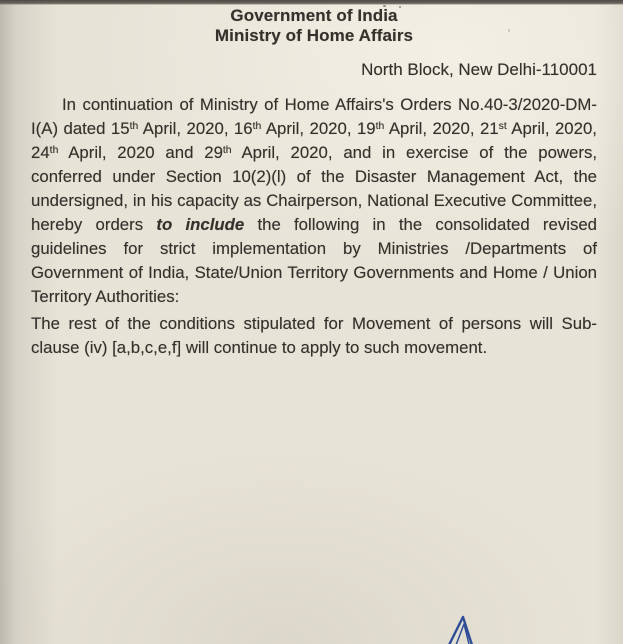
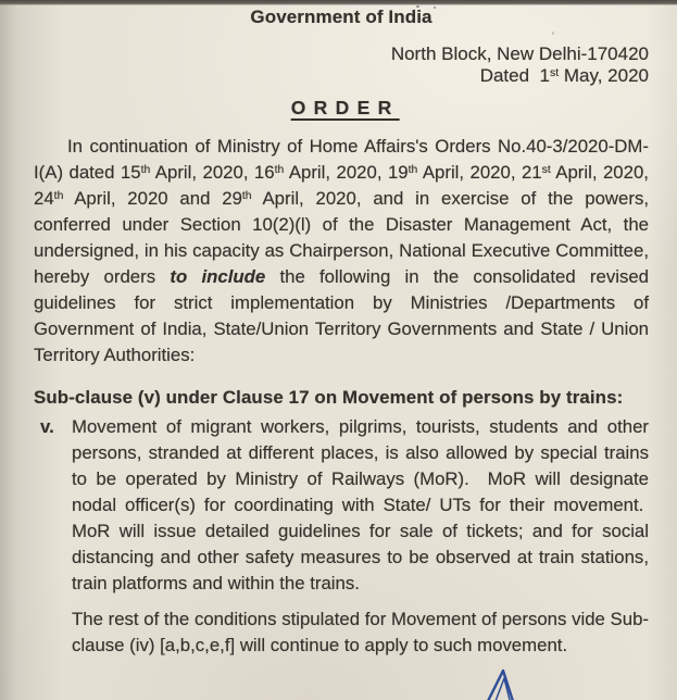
  Government of India
- Ministry of Home Affairs
- North Block, New Delhi-110001
+ North Block, New Delhi-170420
+ Dated 1st May, 2020
+ ORDER
- In continuation of Ministry of Home Affairs's Orders No.40-3/2020-DM-I(A) dated 15th April, 2020, 16th April, 2020, 19th April, 2020, 21st April, 2020, 24th April, 2020 and 29th April, 2020, and in exercise of the powers, conferred under Section 10(2)(l) of the Disaster Management Act, the undersigned, in his capacity as Chairperson, National Executive Committee, hereby orders to include the following in the consolidated revised guidelines for strict implementation by Ministries /Departments of Government of India, State/Union Territory Governments and Home / Union Territory Authorities:
+ In continuation of Ministry of Home Affairs's Orders No.40-3/2020-DM-I(A) dated 15th April, 2020, 16th April, 2020, 19th April, 2020, 21st April, 2020, 24th April, 2020 and 29th April, 2020, and in exercise of the powers, conferred under Section 10(2)(l) of the Disaster Management Act, the undersigned, in his capacity as Chairperson, National Executive Committee, hereby orders to include the following in the consolidated revised guidelines for strict implementation by Ministries /Departments of Government of India, State/Union Territory Governments and State / Union Territory Authorities:
+ Sub-clause (v) under Clause 17 on Movement of persons by trains:
+ v.
+ Movement of migrant workers, pilgrims, tourists, students and other persons, stranded at different places, is also allowed by special trains to be operated by Ministry of Railways (MoR). MoR will designate nodal officer(s) for coordinating with State/ UTs for their movement. MoR will issue detailed guidelines for sale of tickets; and for social distancing and other safety measures to be observed at train stations, train platforms and within the trains.
- The rest of the conditions stipulated for Movement of persons will Sub-clause (iv) [a,b,c,e,f] will continue to apply to such movement.
+ The rest of the conditions stipulated for Movement of persons vide Sub-clause (iv) [a,b,c,e,f] will continue to apply to such movement.
